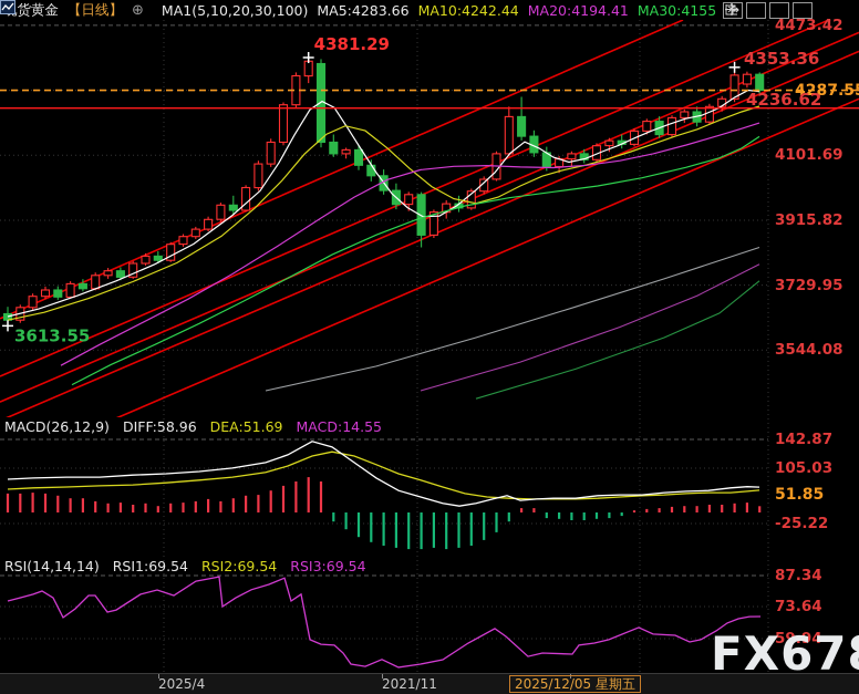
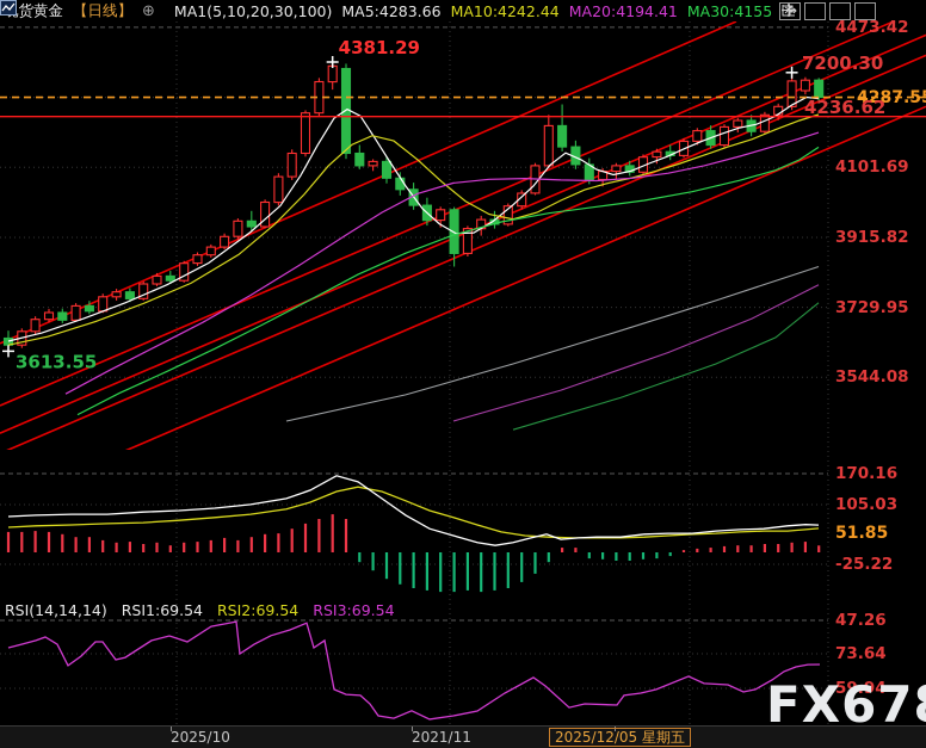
  3613.55
  4381.29
  4473.42
  4101.69
  3915.82
  3729.95
  3544.08
  4287.5
- 4353.36
+ 7200.30
  4236.62
- 142.87
+ 170.16
  105.03
  -25.22
  51.85
- 87.34
+ 47.26
  73.64
  59.94
  货黄金
  【日线】
  ⊕
  MA1(5,10,20,30,100)
  MA5:4283.66
  MA10:4242.44
  MA20:4194.41
  MA30:4155
- MACD(26,12,9)
- DIFF:58.96
- DEA:51.69
- MACD:14.55
  RSI(14,14,14)
  RSI1:69.54
  RSI2:69.54
  RSI3:69.54
- 2025/4
+ 2025/10
  2021/11
  2025/12/05 星期五
  FX67
